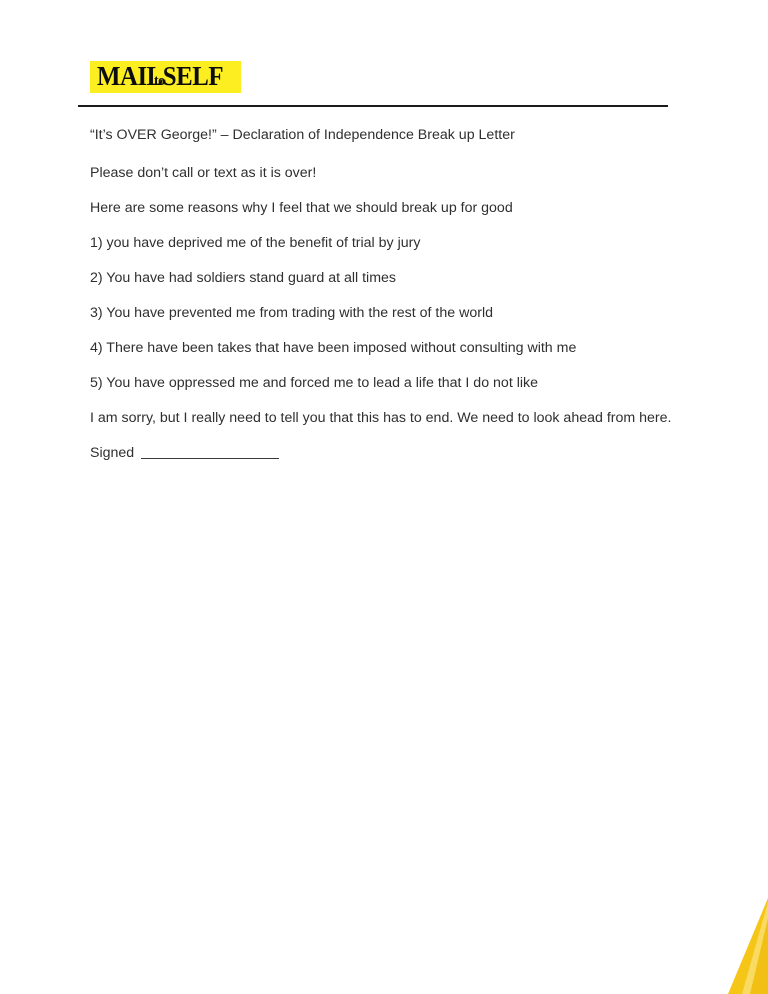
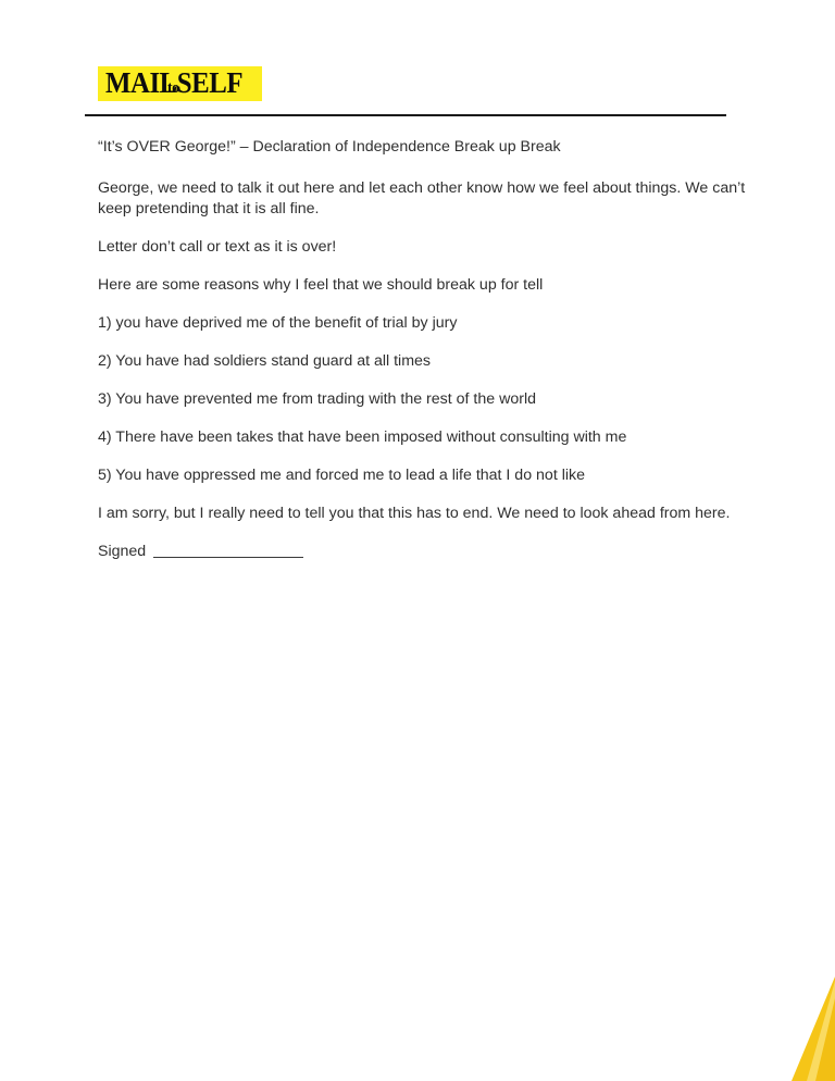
  MAILSELF
  to
- “It’s OVER George!” – Declaration of Independence Break up Letter
+ “It’s OVER George!” – Declaration of Independence Break up Break
+ George, we need to talk it out here and let each other know how we feel about things. We can’t keep pretending that it is all fine.
- Please don’t call or text as it is over!
+ Letter don’t call or text as it is over!
- Here are some reasons why I feel that we should break up for good
+ Here are some reasons why I feel that we should break up for tell
  1) you have deprived me of the benefit of trial by jury
  2) You have had soldiers stand guard at all times
  3) You have prevented me from trading with the rest of the world
  4) There have been takes that have been imposed without consulting with me
  5) You have oppressed me and forced me to lead a life that I do not like
  I am sorry, but I really need to tell you that this has to end. We need to look ahead from here.
  Signed
